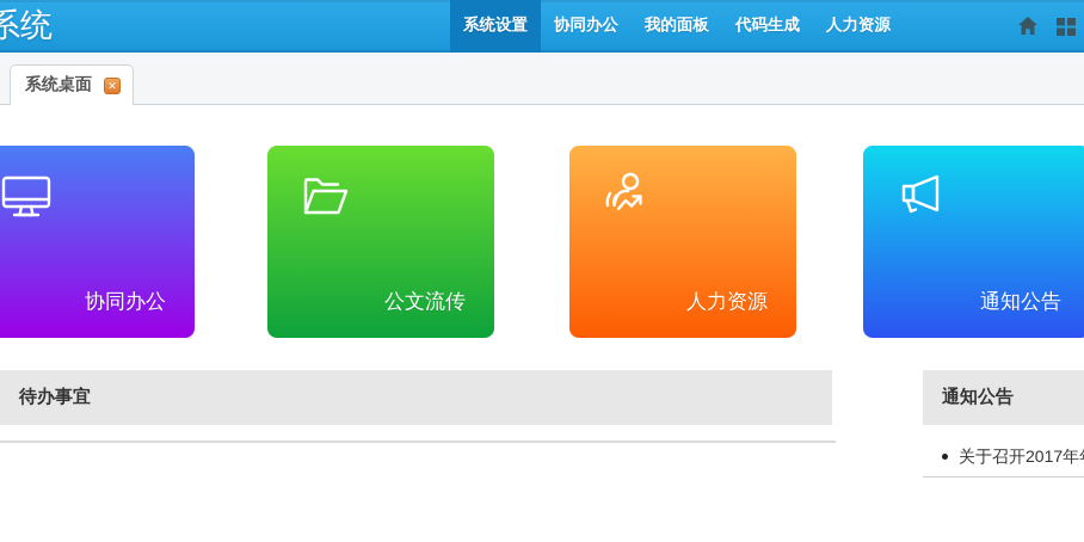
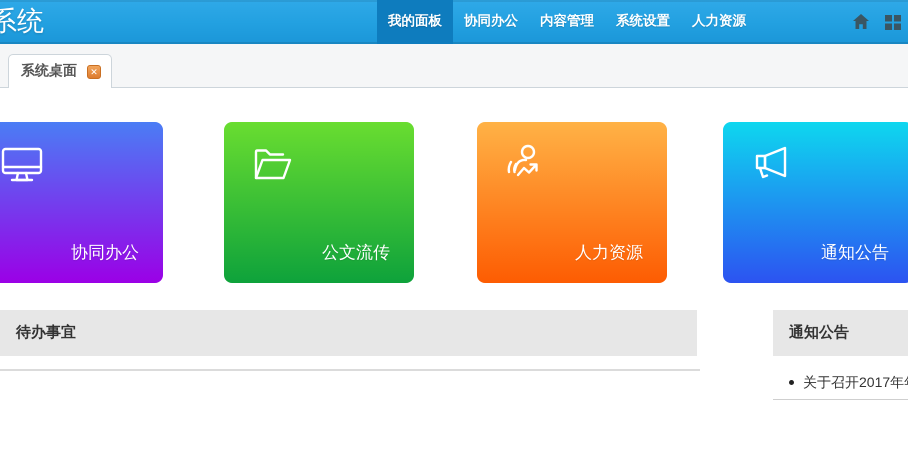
  系统
- 系统设置
+ 我的面板
  协同办公
+ 内容管理
- 我的面板
+ 系统设置
- 代码生成
  人力资源
  系统桌面
  ✕
  协同办公
  公文流传
  人力资源
  通知公告
  待办事宜
  通知公告
  关于召开2017年
